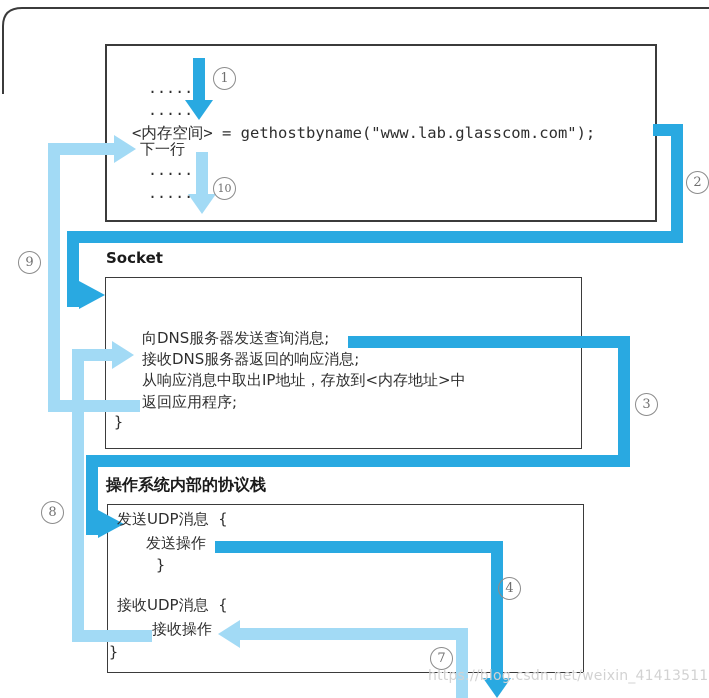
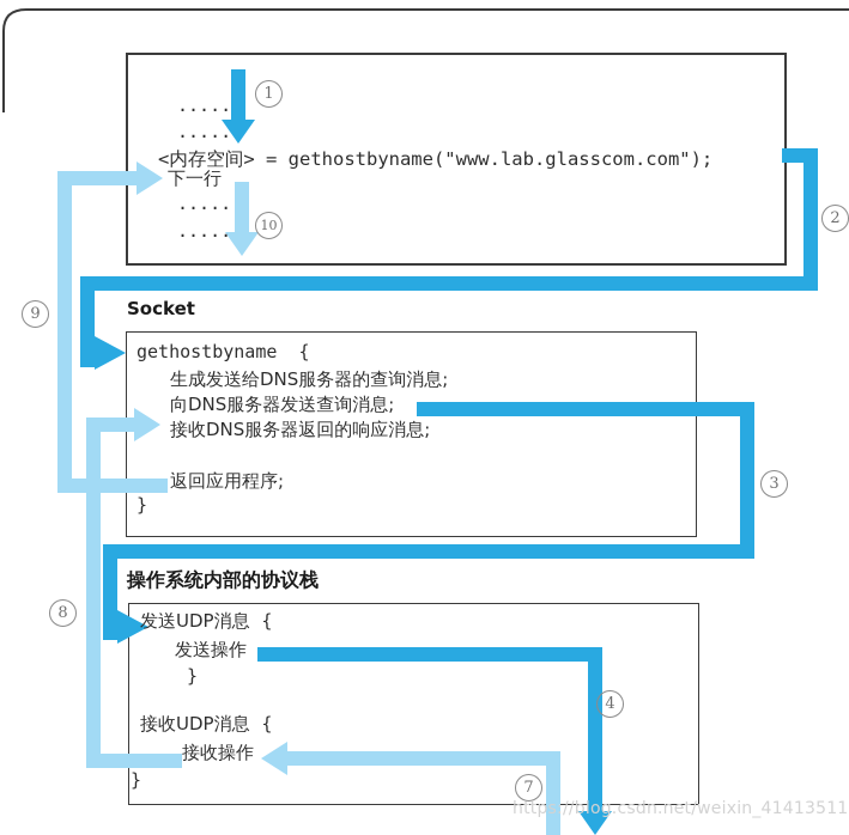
  .....
  .....
  <内存空间> = gethostbyname("www.lab.glasscom.com");
  下一行
  .....
  .....
  1
  10
  2
  9
  Socket
+ gethostbyname {
+ 生成发送给DNS服务器的查询消息;
  向DNS服务器发送查询消息;
  接收DNS服务器返回的响应消息;
- 从响应消息中取出IP地址，存放到<内存地址>中
  返回应用程序;
  }
  3
  8
  操作系统内部的协议栈
  发送UDP消息 {
  发送操作
  }
  接收UDP消息 {
  接收操作
  }
  4
  7
  https://blog.csdn.net/weixin_41413511
